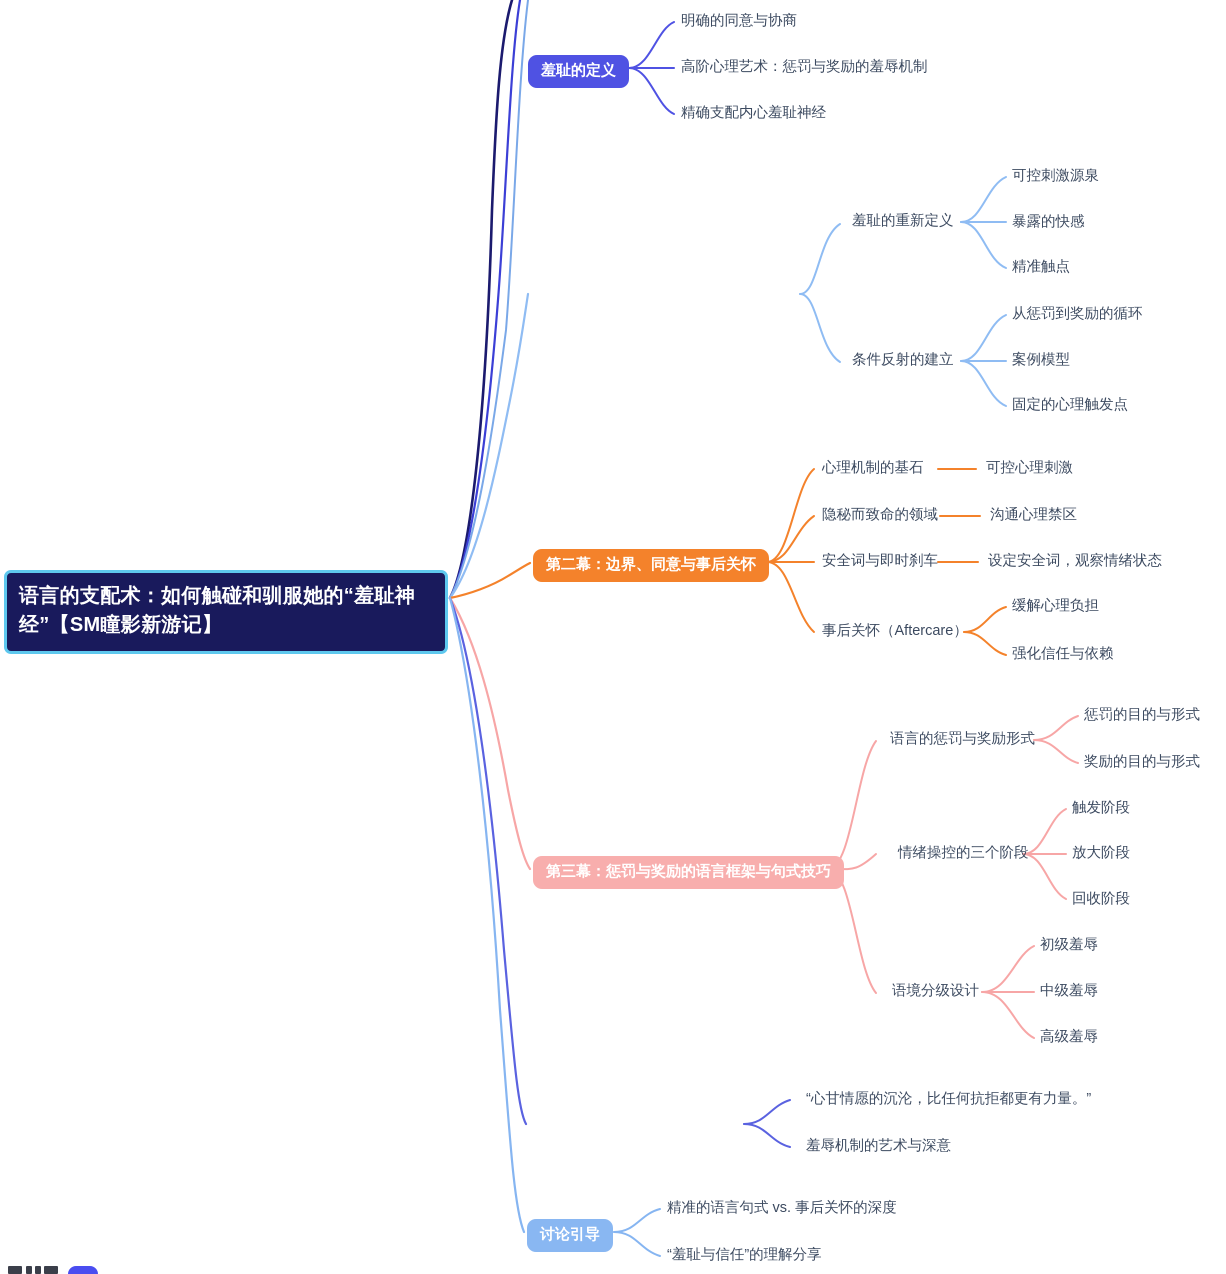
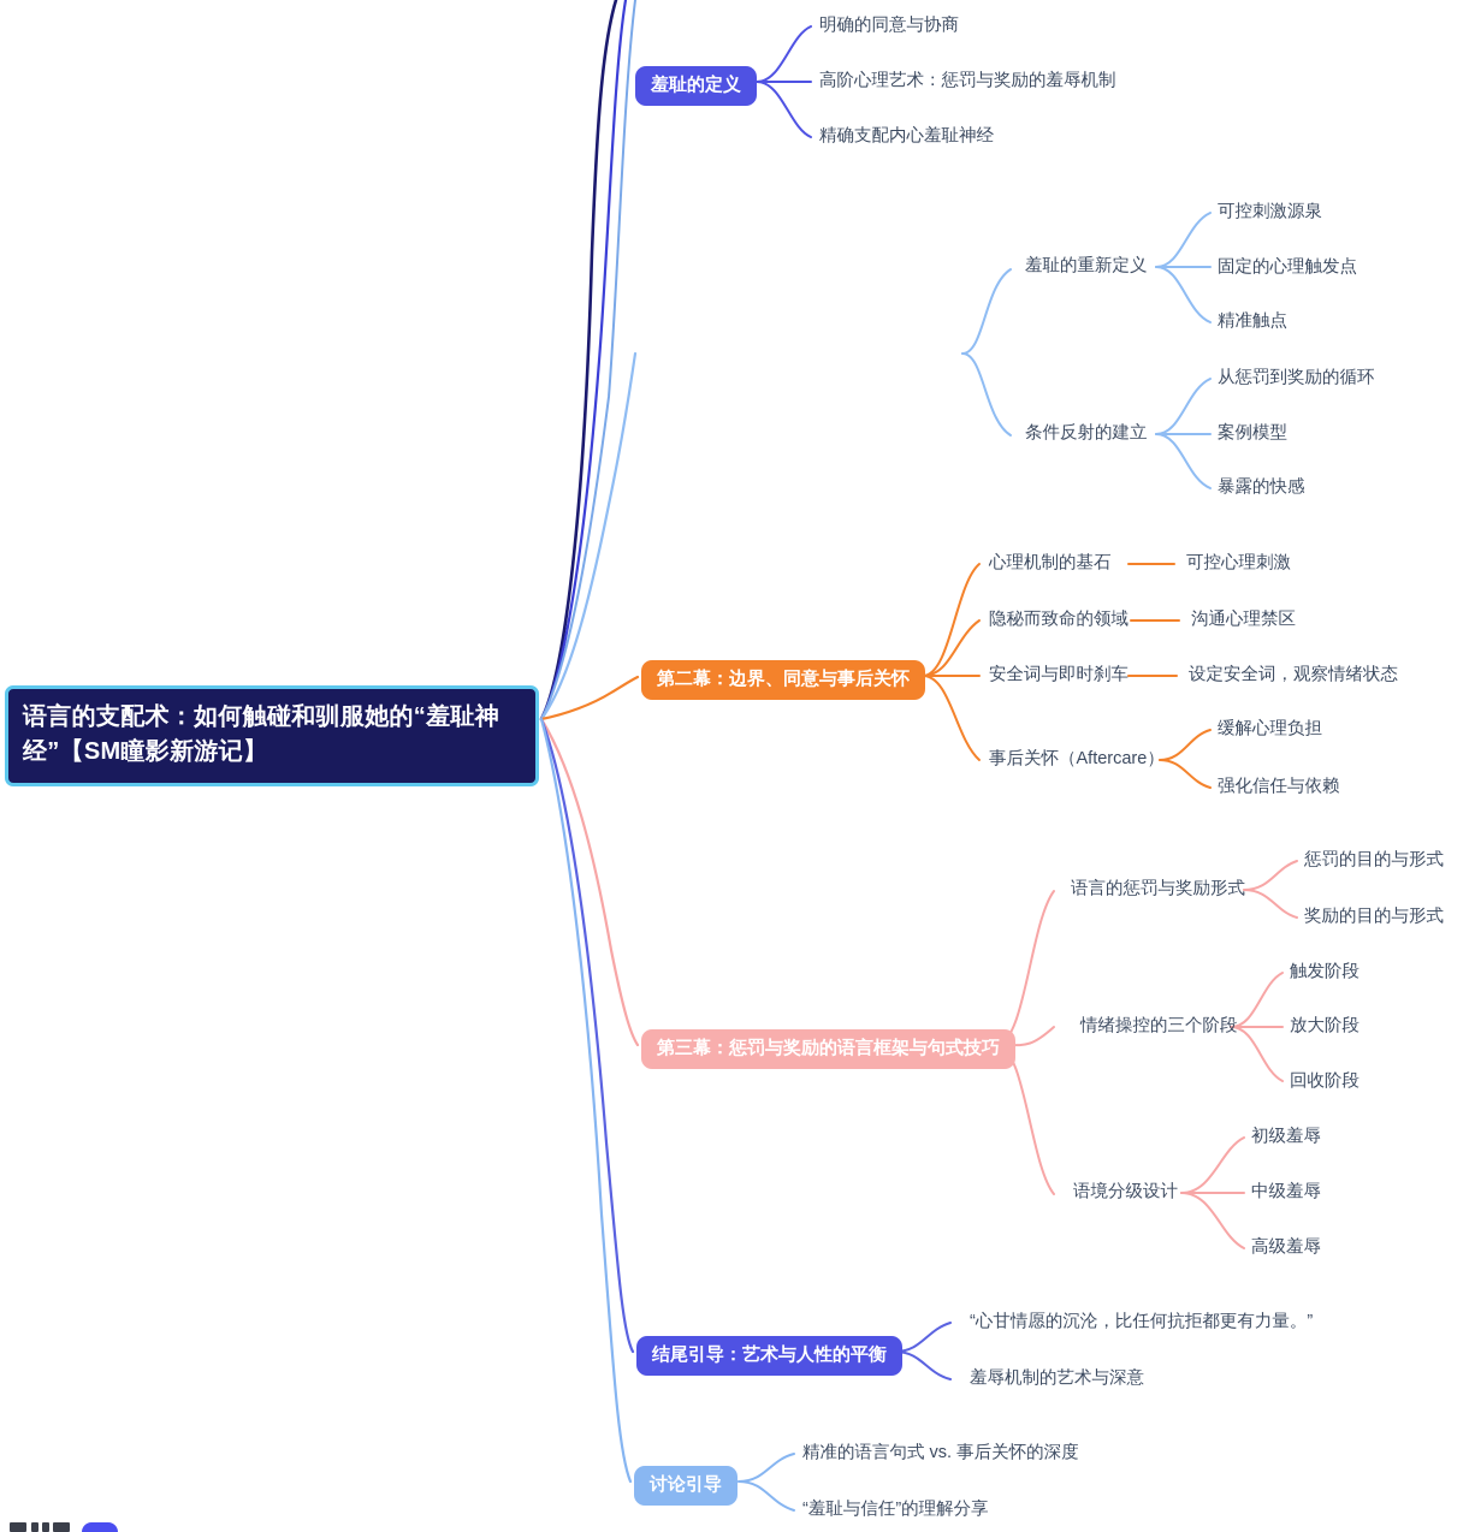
  语言的支配术：如何触碰和驯服她的“羞耻神经”【SM瞳影新游记】
  羞耻的定义
  明确的同意与协商
  高阶心理艺术：惩罚与奖励的羞辱机制
  精确支配内心羞耻神经
  羞耻的重新定义
  可控刺激源泉
- 暴露的快感
+ 固定的心理触发点
  精准触点
  条件反射的建立
  从惩罚到奖励的循环
  案例模型
- 固定的心理触发点
+ 暴露的快感
  第二幕：边界、同意与事后关怀
  心理机制的基石
  可控心理刺激
  隐秘而致命的领域
  沟通心理禁区
  安全词与即时刹车
  设定安全词，观察情绪状态
  事后关怀（Aftercare）
  缓解心理负担
  强化信任与依赖
  第三幕：惩罚与奖励的语言框架与句式技巧
  语言的惩罚与奖励形式
  惩罚的目的与形式
  奖励的目的与形式
  情绪操控的三个阶段
  触发阶段
  放大阶段
  回收阶段
  语境分级设计
  初级羞辱
  中级羞辱
  高级羞辱
+ 结尾引导：艺术与人性的平衡
  “心甘情愿的沉沦，比任何抗拒都更有力量。”
  羞辱机制的艺术与深意
  讨论引导
  精准的语言句式 vs. 事后关怀的深度
  “羞耻与信任”的理解分享
